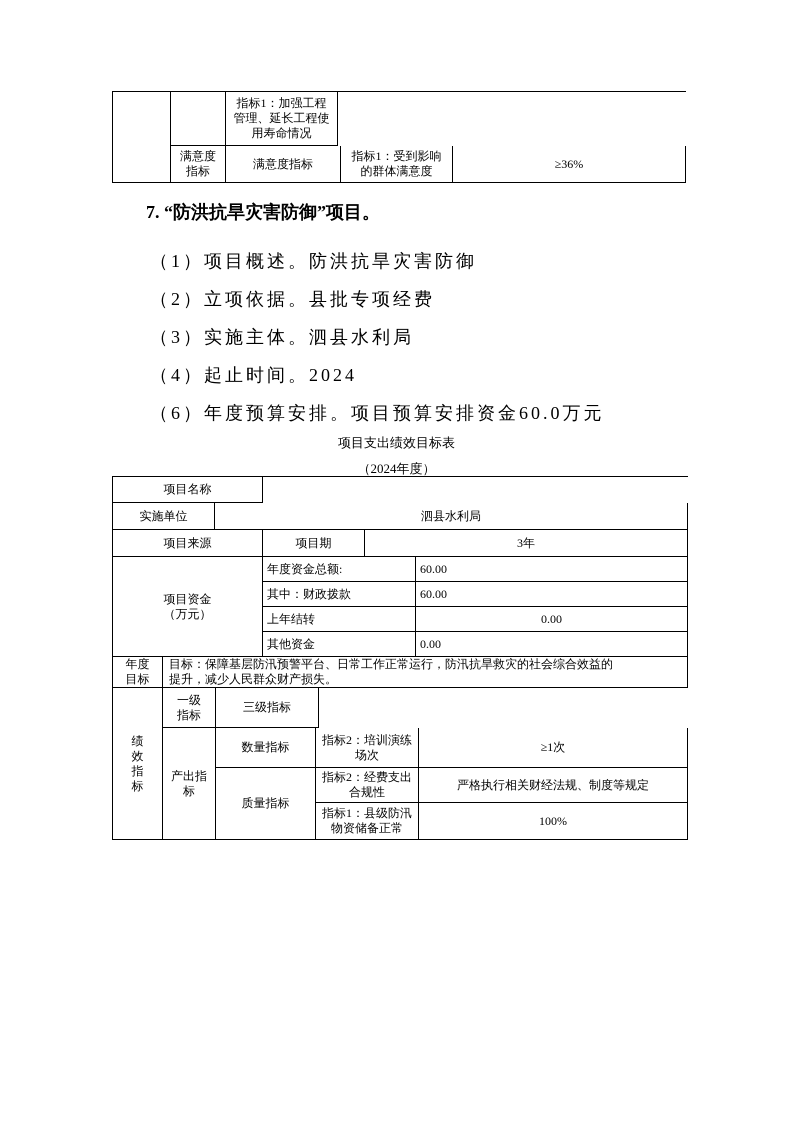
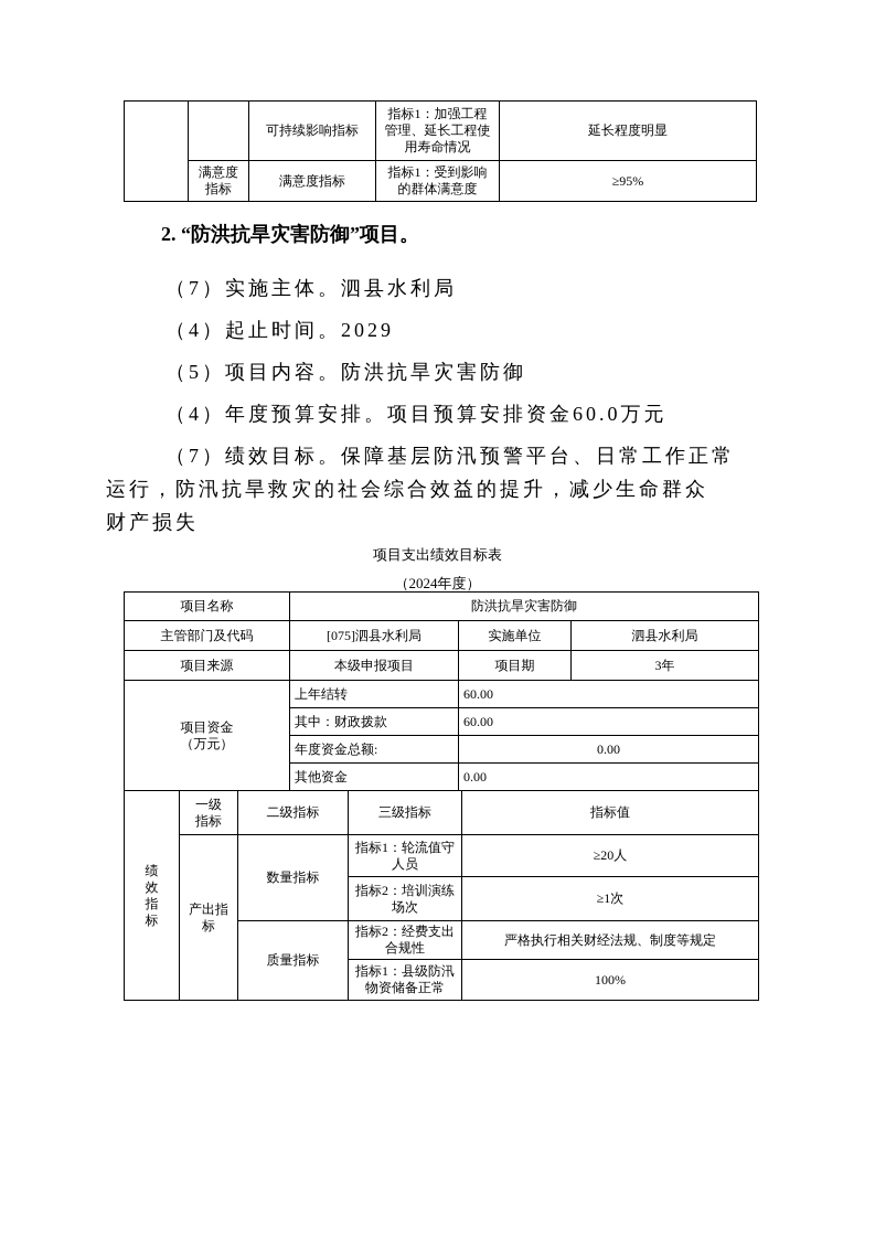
+ 可持续影响指标
  指标1：加强工程
  管理、延长工程使
  用寿命情况
+ 延长程度明显
  满意度
  指标
  满意度指标
  指标1：受到影响
  的群体满意度
- ≥36%
+ ≥95%
- 7. “防洪抗旱灾害防御”项目。
+ 2. “防洪抗旱灾害防御”项目。
- （1）项目概述。防洪抗旱灾害防御
- （2）立项依据。县批专项经费
- （3）实施主体。泗县水利局
+ （7）实施主体。泗县水利局
- （4）起止时间。2024
+ （4）起止时间。2029
+ （5）项目内容。防洪抗旱灾害防御
- （6）年度预算安排。项目预算安排资金60.0万元
+ （4）年度预算安排。项目预算安排资金60.0万元
+ （7）绩效目标。保障基层防汛预警平台、日常工作正常
+ 运行，防汛抗旱救灾的社会综合效益的提升，减少生命群众
+ 财产损失
  项目支出绩效目标表
  （2024年度）
  项目名称
+ 防洪抗旱灾害防御
+ 主管部门及代码
+ [075]泗县水利局
  实施单位
  泗县水利局
  项目来源
+ 本级申报项目
  项目期
  3年
  项目资金
  （万元）
- 年度资金总额:
+ 上年结转
  60.00
  其中：财政拨款
  60.00
- 上年结转
+ 年度资金总额:
  0.00
  其他资金
  0.00
- 年度
- 目标
- 目标：保障基层防汛预警平台、日常工作正常运行，防汛抗旱救灾的社会综合效益的
- 提升，减少人民群众财产损失。
  绩
  效
  指
  标
  一级
  指标
+ 二级指标
  三级指标
+ 指标值
  产出指
  标
  数量指标
+ 指标1：轮流值守
+ 人员
+ ≥20人
  指标2：培训演练
  场次
  ≥1次
  质量指标
  指标2：经费支出
  合规性
  严格执行相关财经法规、制度等规定
  指标1：县级防汛
  物资储备正常
  100%
